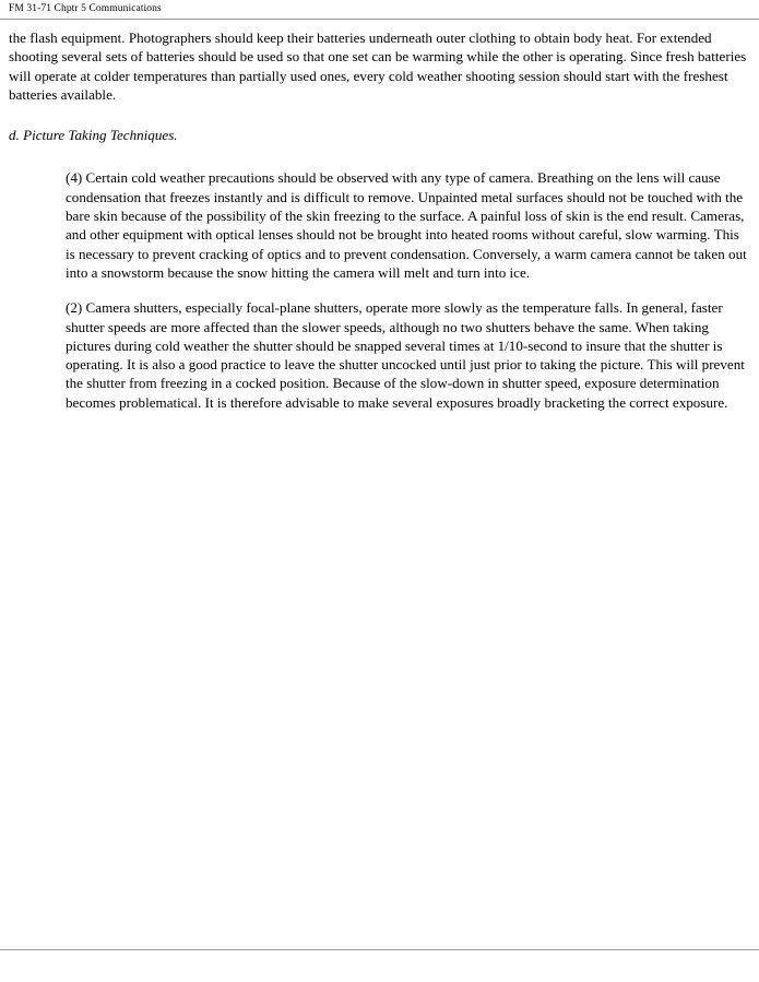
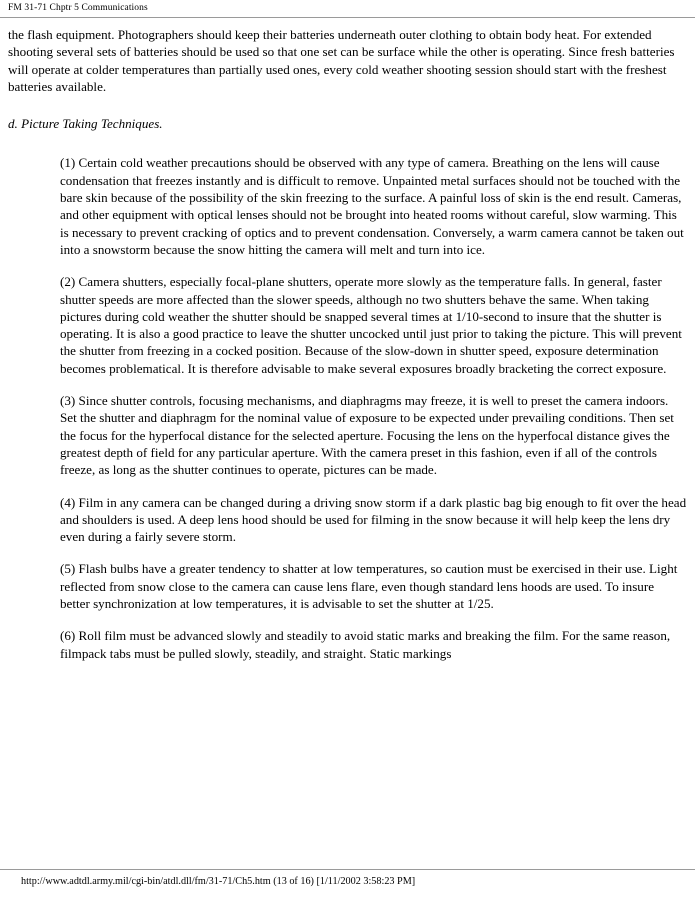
  FM 31-71 Chptr 5 Communications
- the flash equipment. Photographers should keep their batteries underneath outer clothing to obtain body heat. For extended shooting several sets of batteries should be used so that one set can be warming while the other is operating. Since fresh batteries will operate at colder temperatures than partially used ones, every cold weather shooting session should start with the freshest batteries available.
+ the flash equipment. Photographers should keep their batteries underneath outer clothing to obtain body heat. For extended shooting several sets of batteries should be used so that one set can be surface while the other is operating. Since fresh batteries will operate at colder temperatures than partially used ones, every cold weather shooting session should start with the freshest batteries available.
  d. Picture Taking Techniques.
- (4) Certain cold weather precautions should be observed with any type of camera. Breathing on the lens will cause condensation that freezes instantly and is difficult to remove. Unpainted metal surfaces should not be touched with the bare skin because of the possibility of the skin freezing to the surface. A painful loss of skin is the end result. Cameras, and other equipment with optical lenses should not be brought into heated rooms without careful, slow warming. This is necessary to prevent cracking of optics and to prevent condensation. Conversely, a warm camera cannot be taken out into a snowstorm because the snow hitting the camera will melt and turn into ice.
+ (1) Certain cold weather precautions should be observed with any type of camera. Breathing on the lens will cause condensation that freezes instantly and is difficult to remove. Unpainted metal surfaces should not be touched with the bare skin because of the possibility of the skin freezing to the surface. A painful loss of skin is the end result. Cameras, and other equipment with optical lenses should not be brought into heated rooms without careful, slow warming. This is necessary to prevent cracking of optics and to prevent condensation. Conversely, a warm camera cannot be taken out into a snowstorm because the snow hitting the camera will melt and turn into ice.
  (2) Camera shutters, especially focal-plane shutters, operate more slowly as the temperature falls. In general, faster shutter speeds are more affected than the slower speeds, although no two shutters behave the same. When taking pictures during cold weather the shutter should be snapped several times at 1/10-second to insure that the shutter is operating. It is also a good practice to leave the shutter uncocked until just prior to taking the picture. This will prevent the shutter from freezing in a cocked position. Because of the slow-down in shutter speed, exposure determination becomes problematical. It is therefore advisable to make several exposures broadly bracketing the correct exposure.
+ (3) Since shutter controls, focusing mechanisms, and diaphragms may freeze, it is well to preset the camera indoors. Set the shutter and diaphragm for the nominal value of exposure to be expected under prevailing conditions. Then set the focus for the hyperfocal distance for the selected aperture. Focusing the lens on the hyperfocal distance gives the greatest depth of field for any particular aperture. With the camera preset in this fashion, even if all of the controls freeze, as long as the shutter continues to operate, pictures can be made.
+ (4) Film in any camera can be changed during a driving snow storm if a dark plastic bag big enough to fit over the head and shoulders is used. A deep lens hood should be used for filming in the snow because it will help keep the lens dry even during a fairly severe storm.
+ (5) Flash bulbs have a greater tendency to shatter at low temperatures, so caution must be exercised in their use. Light reflected from snow close to the camera can cause lens flare, even though standard lens hoods are used. To insure better synchronization at low temperatures, it is advisable to set the shutter at 1/25.
+ (6) Roll film must be advanced slowly and steadily to avoid static marks and breaking the film. For the same reason, filmpack tabs must be pulled slowly, steadily, and straight. Static markings
+ http://www.adtdl.army.mil/cgi-bin/atdl.dll/fm/31-71/Ch5.htm (13 of 16) [1/11/2002 3:58:23 PM]
